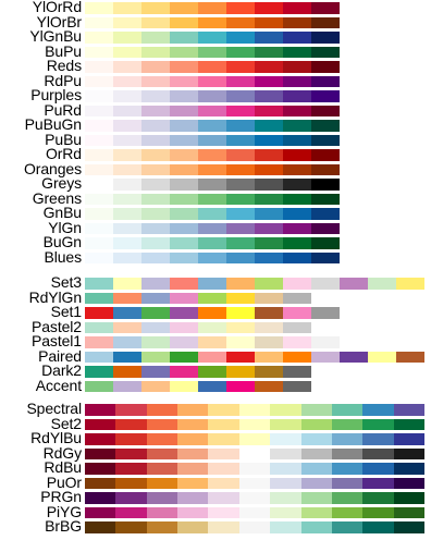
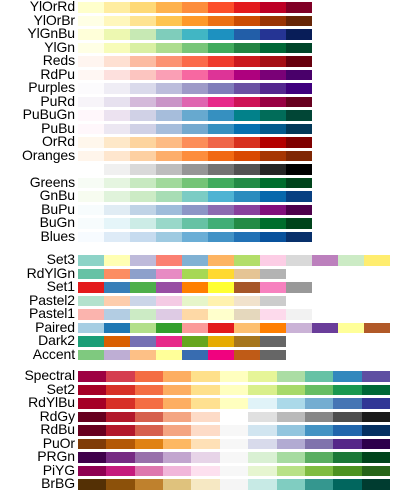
  YlOrRd
  YlOrBr
  YlGnBu
- BuPu
+ YlGn
  Reds
  RdPu
  Purples
  PuRd
  PuBuGn
  PuBu
  OrRd
  Oranges
- Greys
  Greens
  GnBu
- YlGn
+ BuPu
  BuGn
  Blues
  Set3
  RdYlGn
  Set1
  Pastel2
  Pastel1
  Paired
  Dark2
  Accent
  Spectral
  Set2
  RdYlBu
  RdGy
  RdBu
  PuOr
  PRGn
  PiYG
  BrBG
